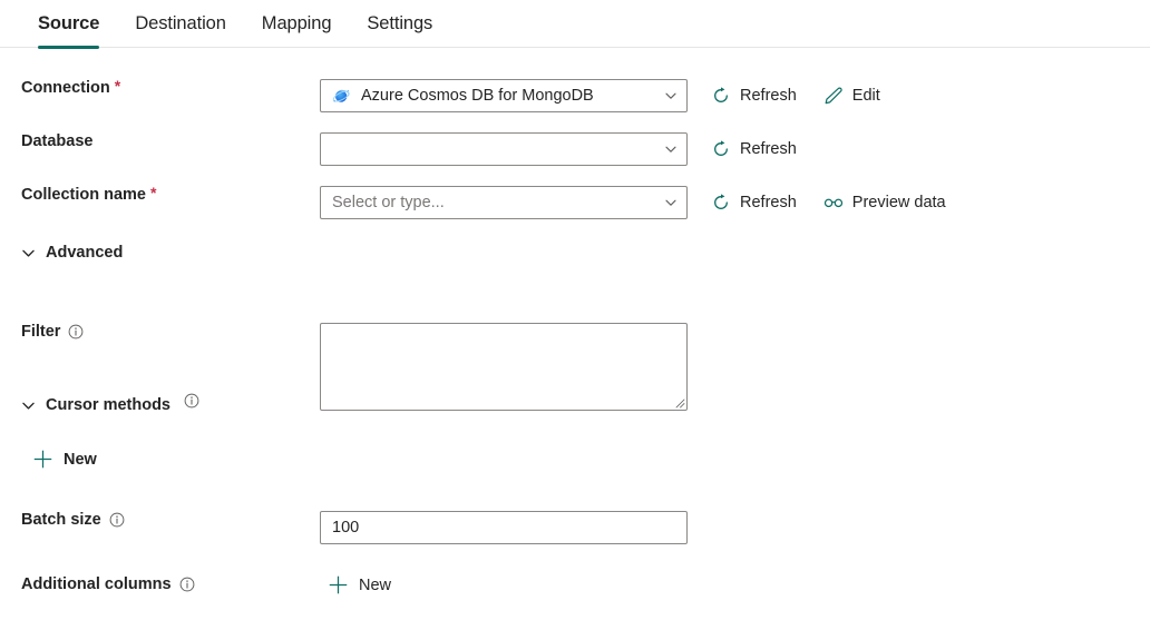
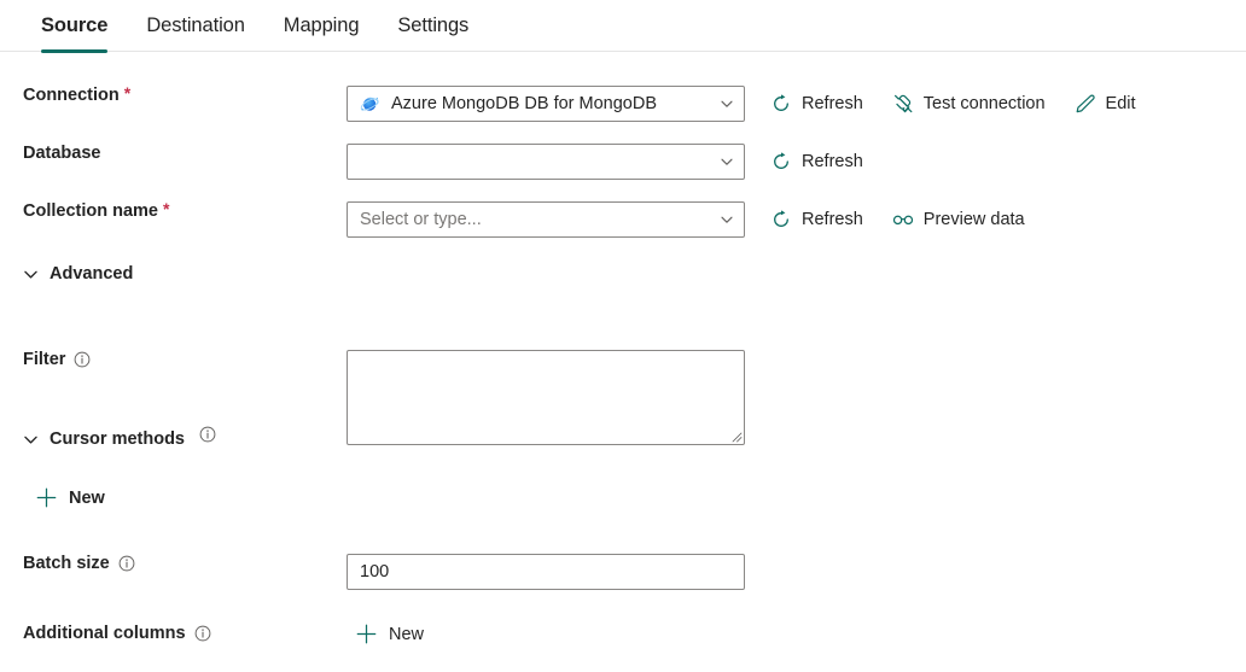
  Source
  Destination
  Mapping
  Settings
  Connection
  *
- Azure Cosmos DB for MongoDB
+ Azure MongoDB DB for MongoDB
  Refresh
+ Test connection
  Edit
  Database
  Refresh
  Collection name
  *
  Select or type...
  Refresh
  Preview data
  Advanced
  Filter
  Cursor methods
  New
  Batch size
  100
  Additional columns
  New
